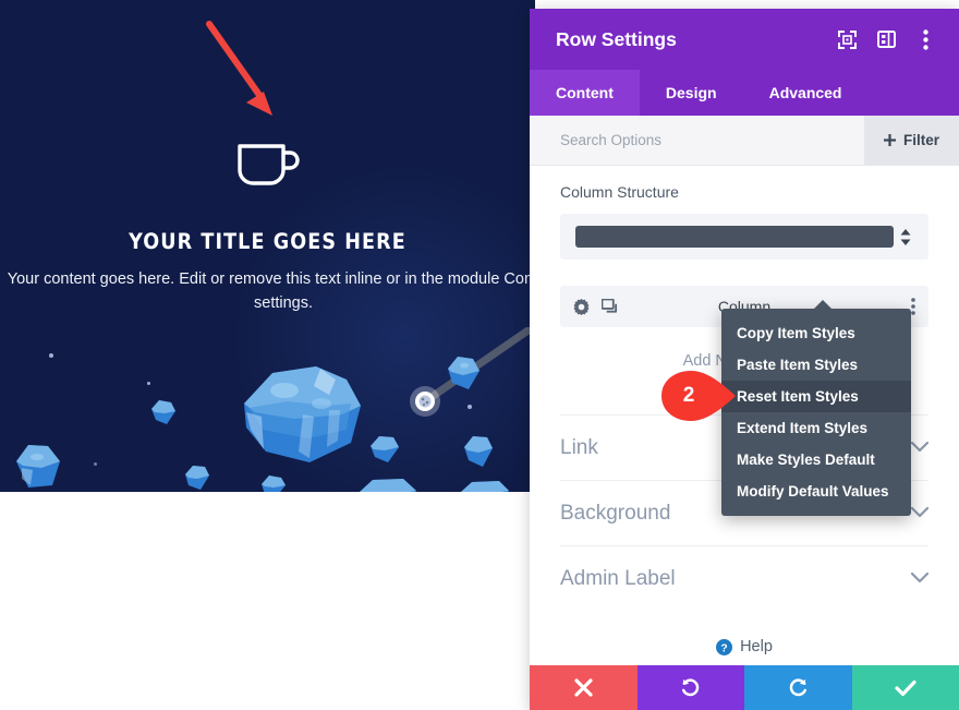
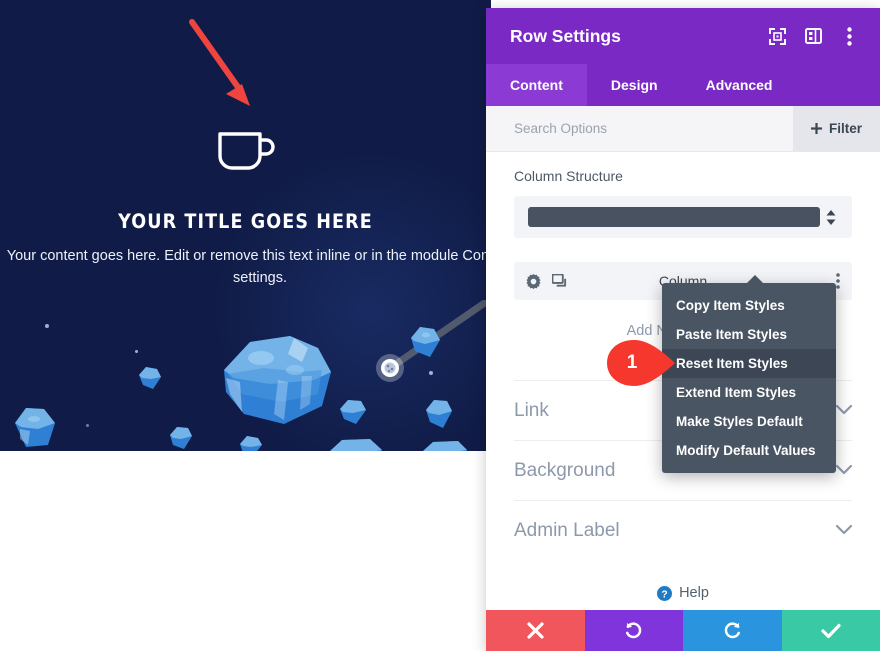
  YOUR TITLE GOES HERE
  Your content goes here. Edit or remove this text inline or in the module Con settings.
  Row Settings
  Content
  Design
  Advanced
  Search Options
  Filter
  Column Structure
  Column
  Link
  Background
  Admin Label
  ?
  Help
  Copy Item Styles
  Paste Item Styles
  Reset Item Styles
  Extend Item Styles
  Make Styles Default
  Modify Default Values
- 2
+ 1
